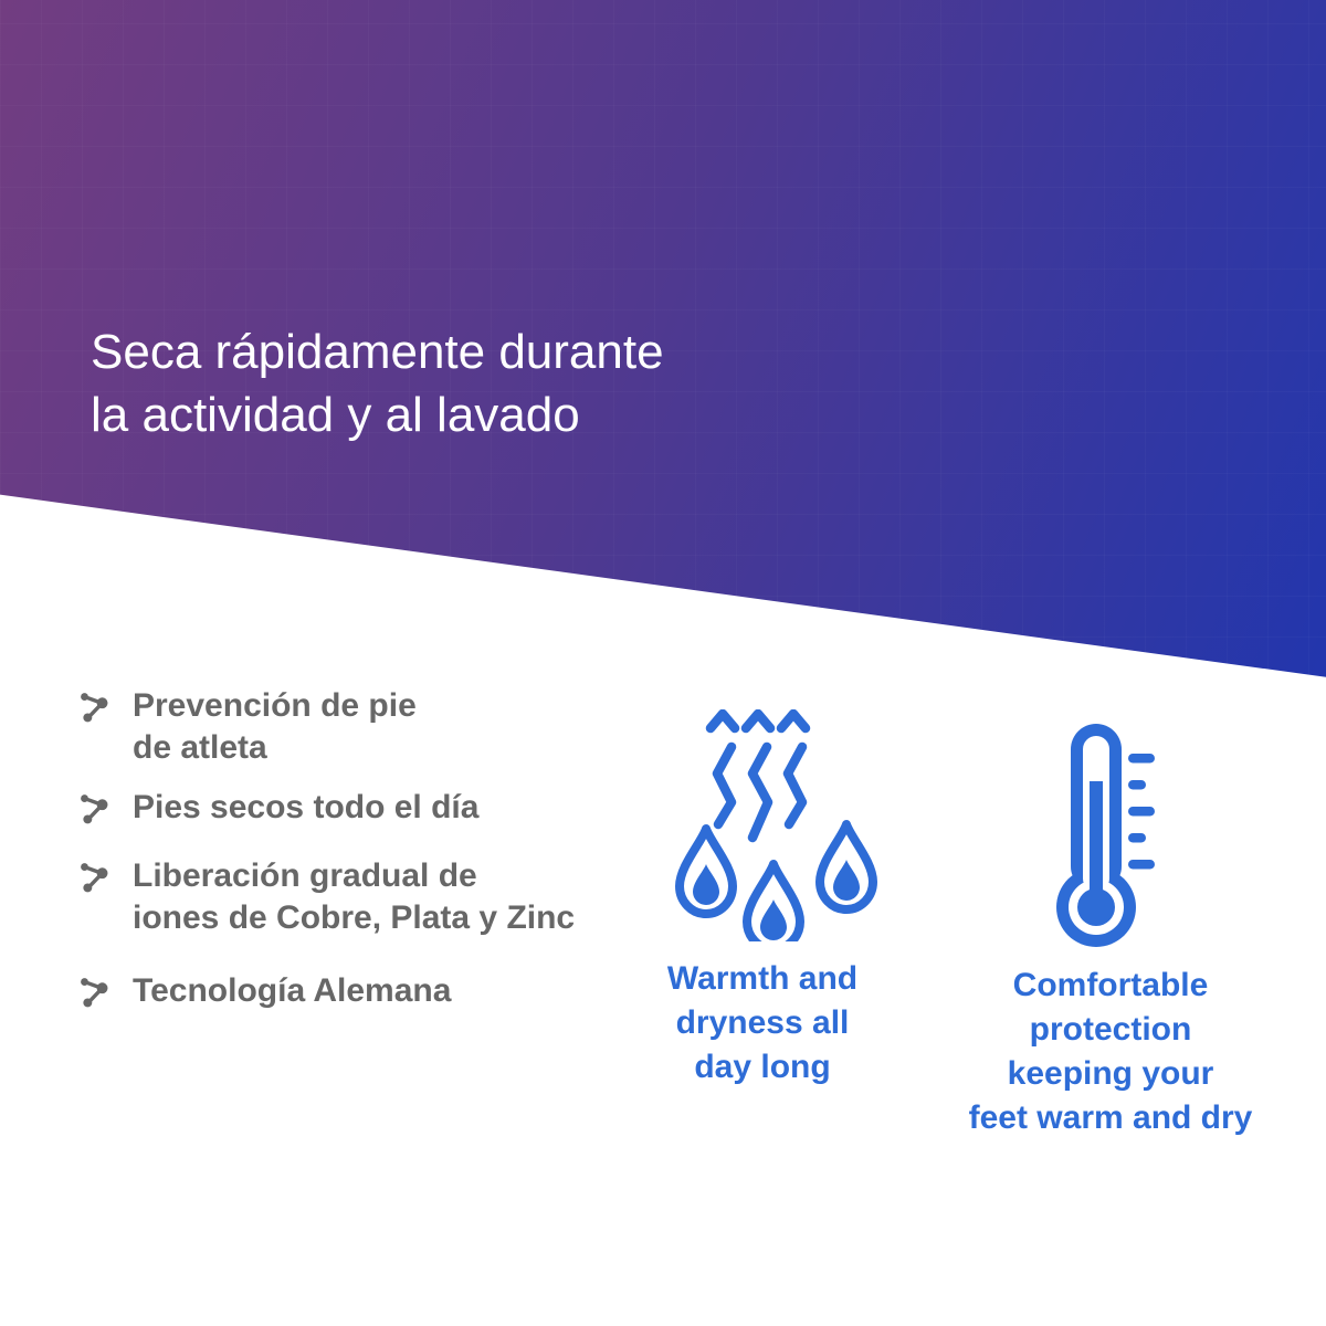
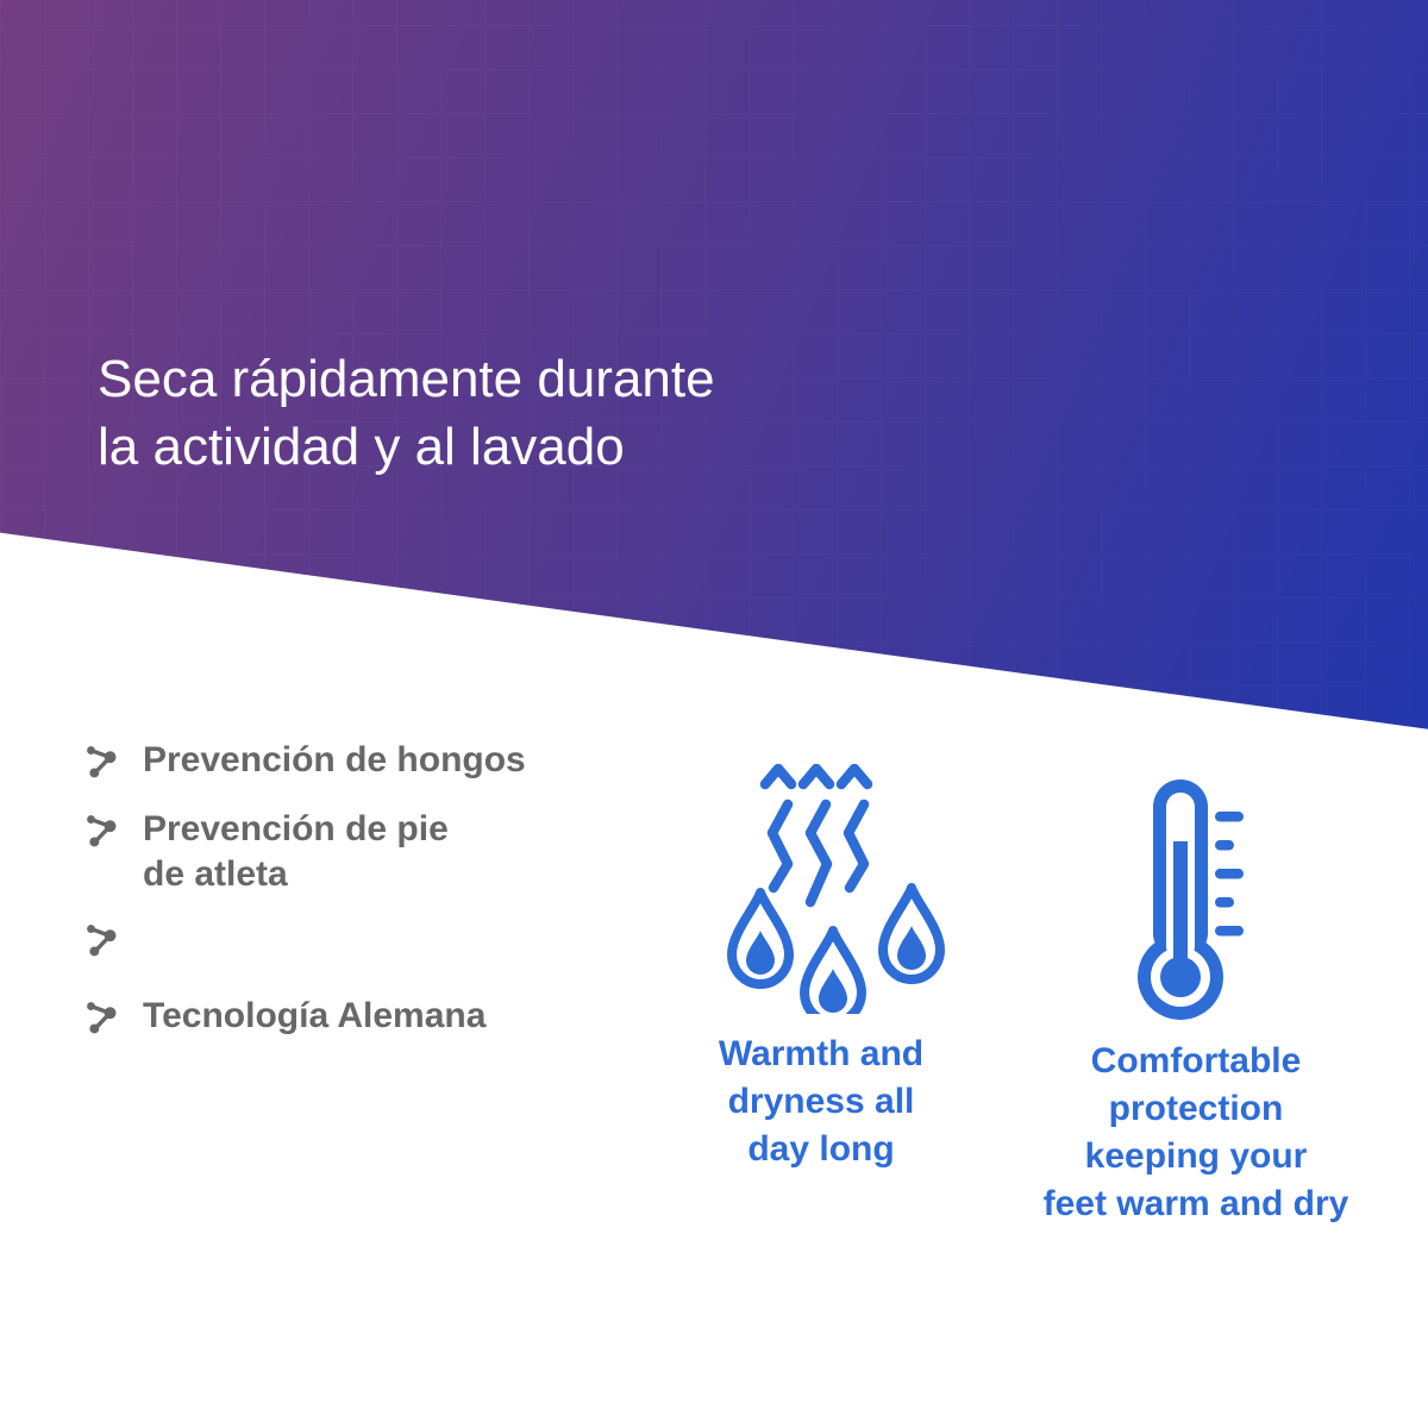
  Seca rápidamente durante
  la actividad y al lavado
+ Prevención de hongos
  Prevención de pie
  de atleta
- Pies secos todo el día
- Liberación gradual de
- iones de Cobre, Plata y Zinc
  Tecnología Alemana
  Warmth and
  dryness all
  day long
  Comfortable
  protection
  keeping your
  feet warm and dry
